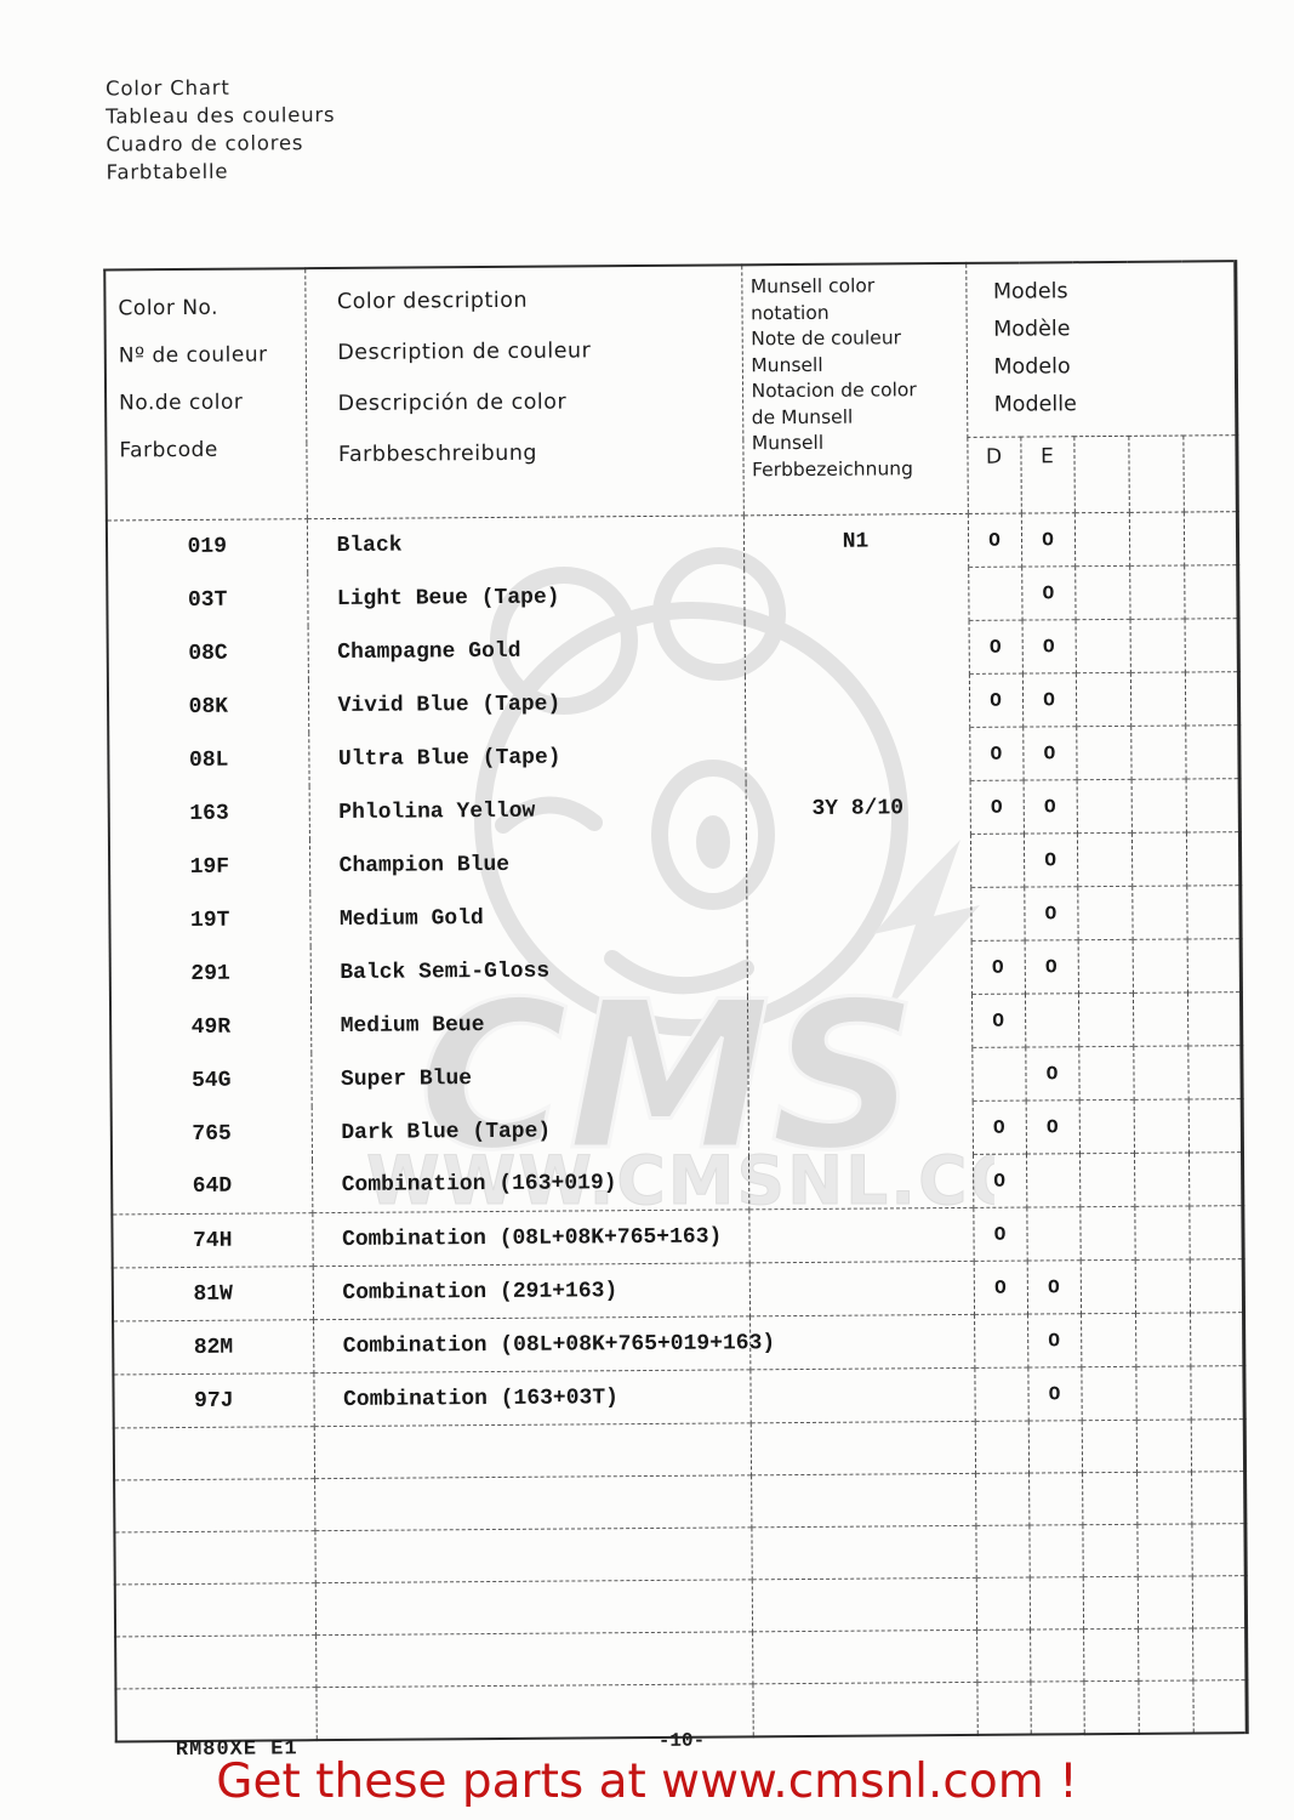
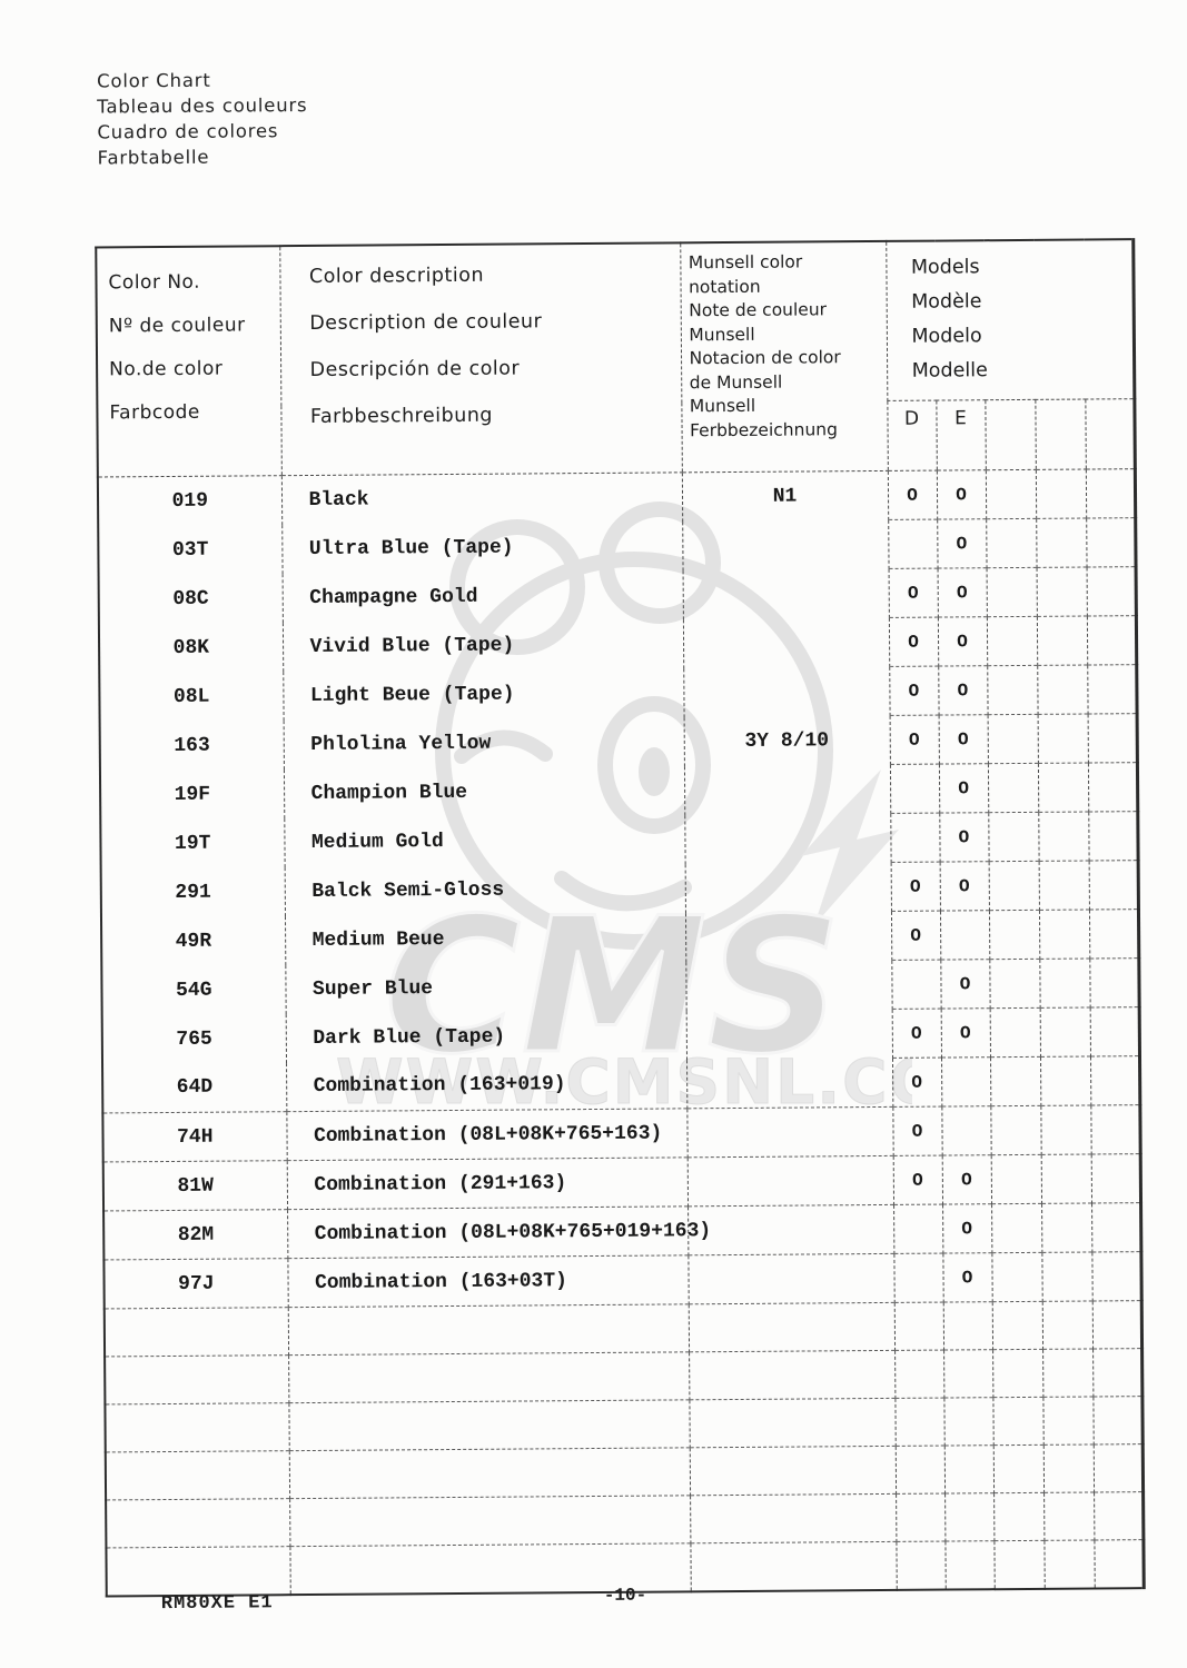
  CMS
  WWW.CMSNL.C
  Color Chart
  Tableau des couleurs
  Cuadro de colores
  Farbtabelle
  Color No. Nº de couleur No.de color Farbcode	Color description Description de couleur Descripción de color Farbbeschreibung	Munsell color notation Note de couleur Munsell Notacion de color de Munsell Munsell Ferbbezeichnung	Models Modèle Modelo Modelle
  D	E
  019	Black	N1	O	O
- 03T	Light Beue (Tape)			O
+ 03T	Ultra Blue (Tape)			O
  08C	Champagne Gold		O	O
  08K	Vivid Blue (Tape)		O	O
- 08L	Ultra Blue (Tape)		O	O
+ 08L	Light Beue (Tape)		O	O
  163	Phlolina Yellow	3Y 8/10	O	O
  19F	Champion Blue			O
  19T	Medium Gold			O
  291	Balck Semi-Gloss		O	O
  49R	Medium Beue		O
  54G	Super Blue			O
  765	Dark Blue (Tape)		O	O
  64D	Combination (163+019)		O
  74H	Combination (08L+08K+765+163)		O
  81W	Combination (291+163)		O	O
  82M	Combination (08L+08K+765+019+163)			O
  97J	Combination (163+03T)			O
  RM80XE E1
  -10-
- Get these parts at www.cmsnl.com !
